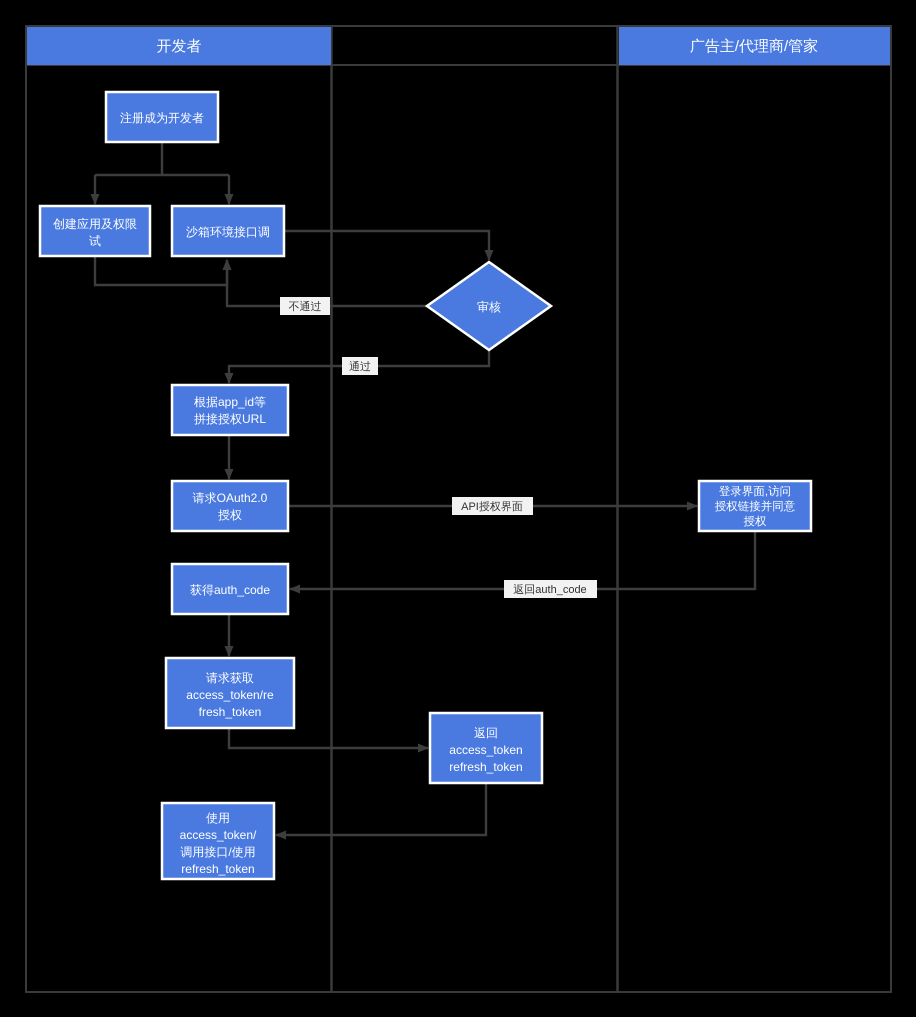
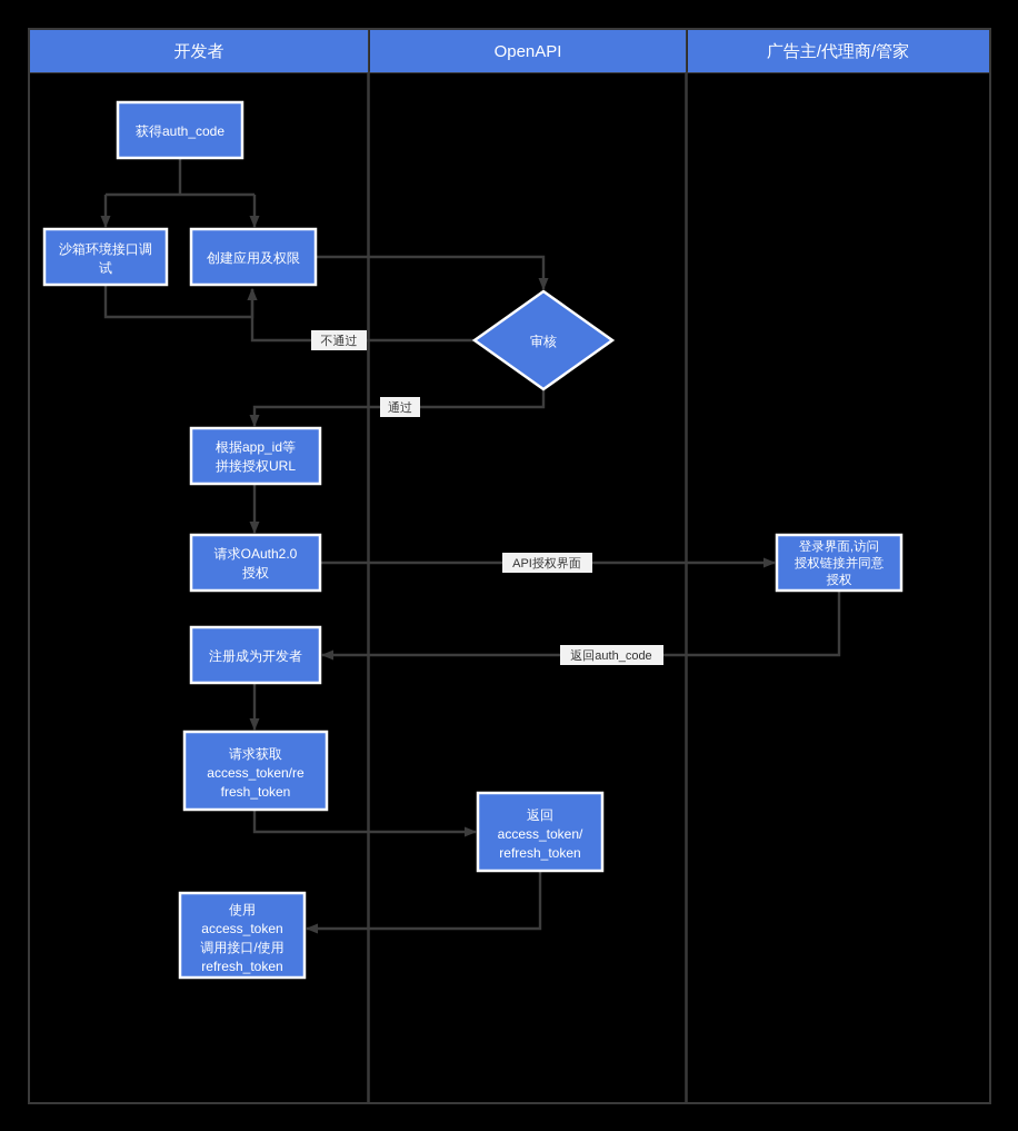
  开发者
+ OpenAPI
  广告主/代理商/管家
- 注册成为开发者
+ 获得auth_code
- 创建应用及权限
+ 沙箱环境接口调
  试
- 沙箱环境接口调
+ 创建应用及权限
  审核
  根据app_id等
  拼接授权URL
  请求OAuth2.0
  授权
  登录界面,访问
  授权链接并同意
  授权
- 获得auth_code
+ 注册成为开发者
  请求获取
  access_token/re
  fresh_token
  返回
- access_token
+ access_token/
  refresh_token
  使用
- access_token/
+ access_token
  调用接口/使用
  refresh_token
  不通过
  通过
  API授权界面
  返回auth_code
